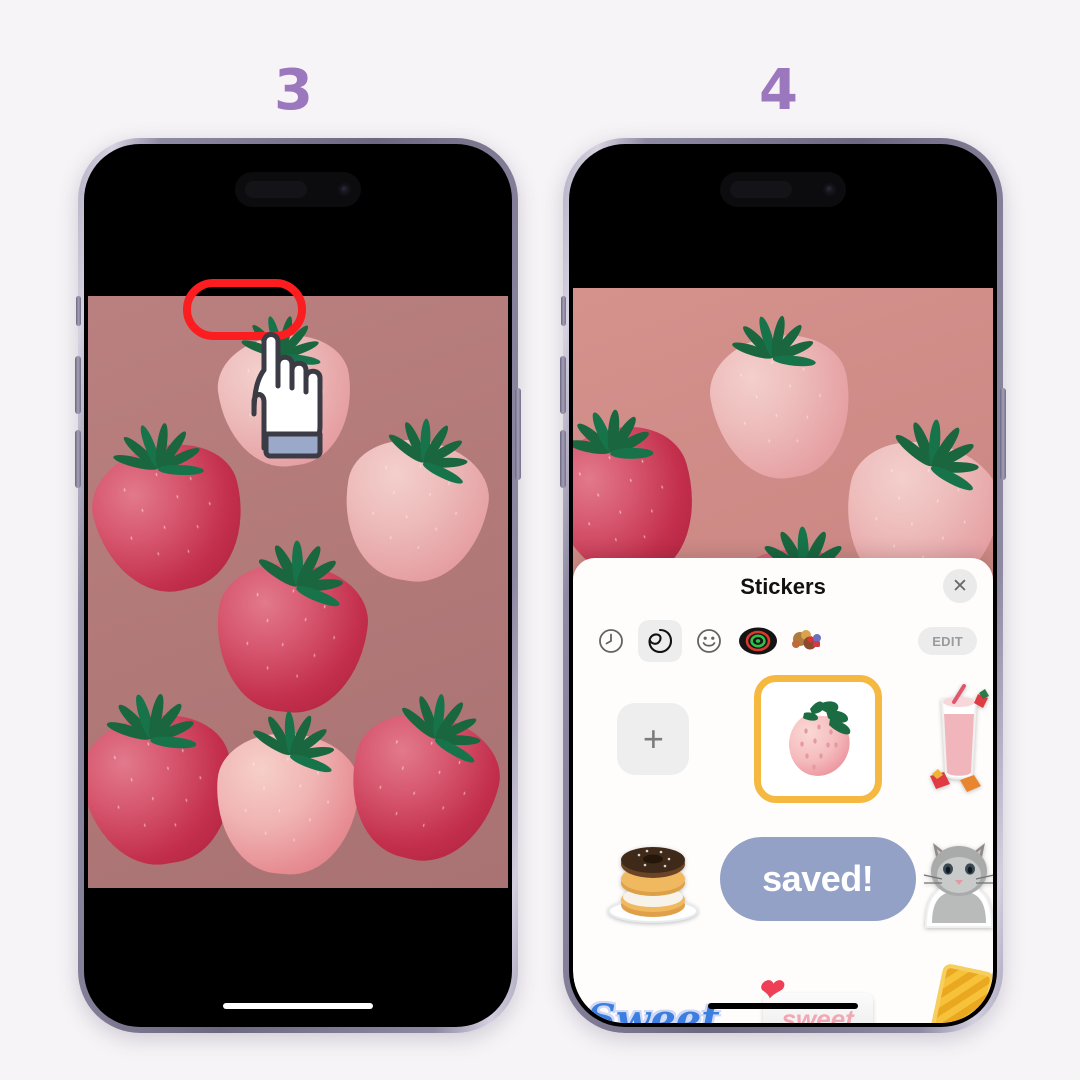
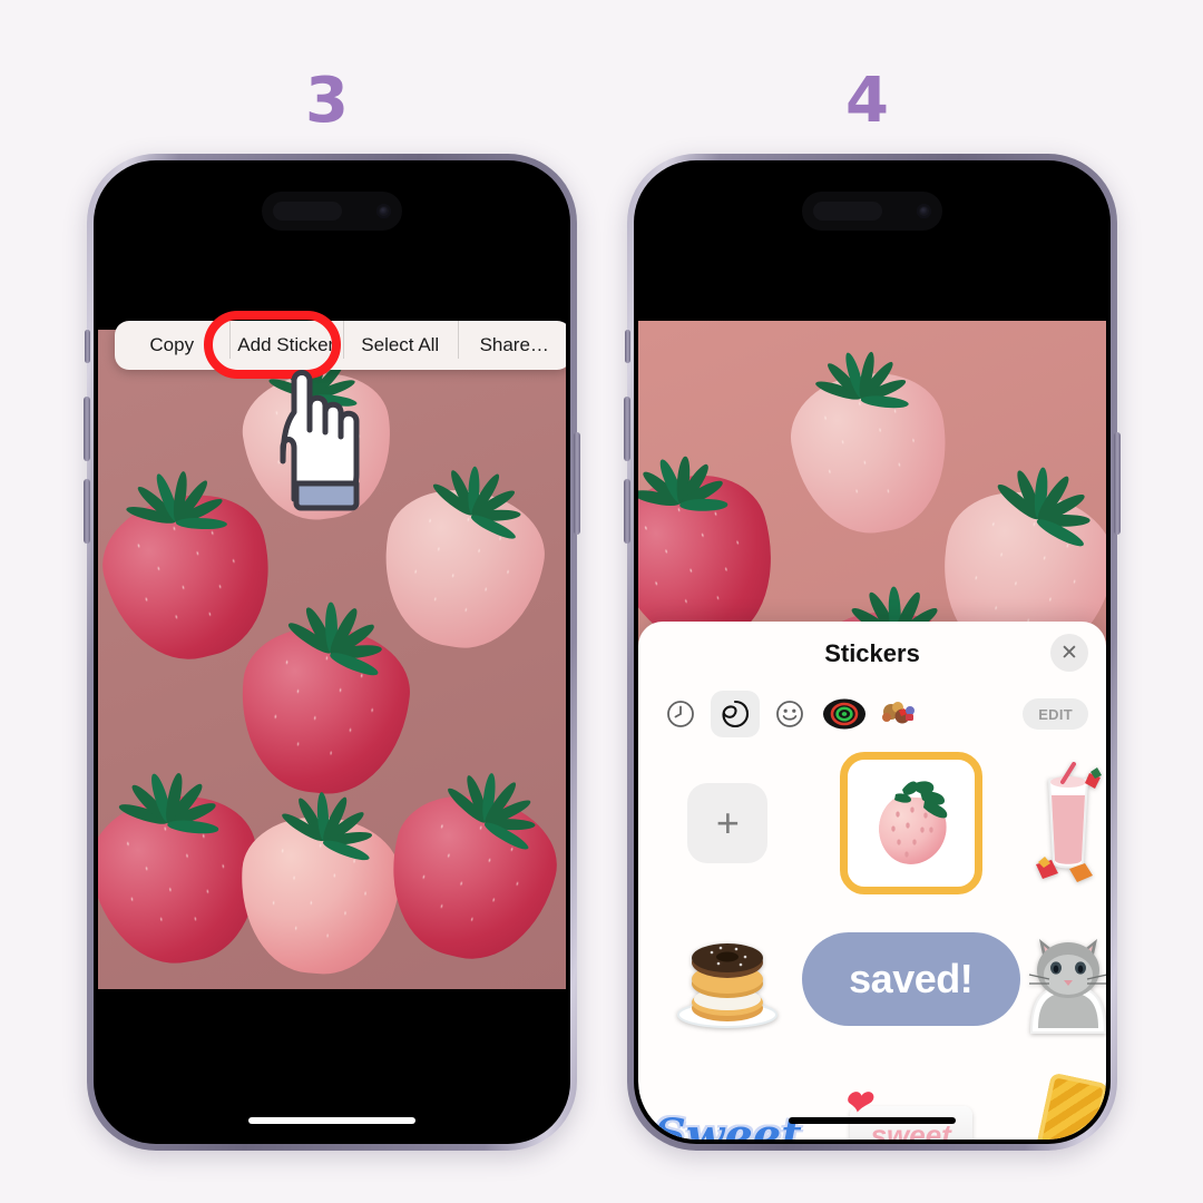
  3
  4
+ Copy
+ Add Sticker
+ Select All
+ Share…
  Stickers
  ✕
  EDIT
  +
  saved!
  Sweet
  ❤
  sweet
